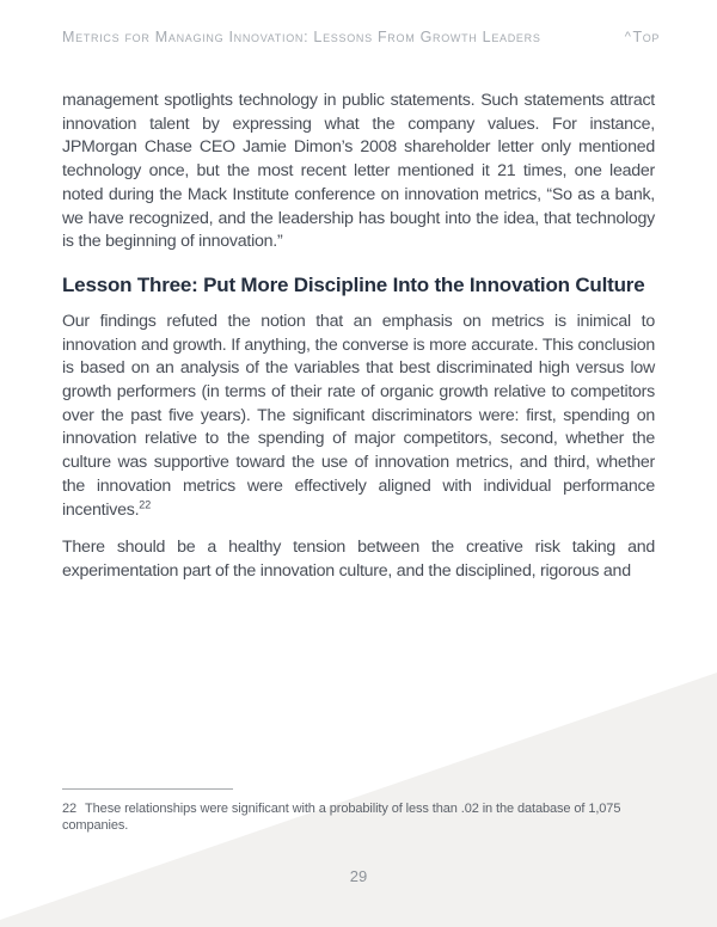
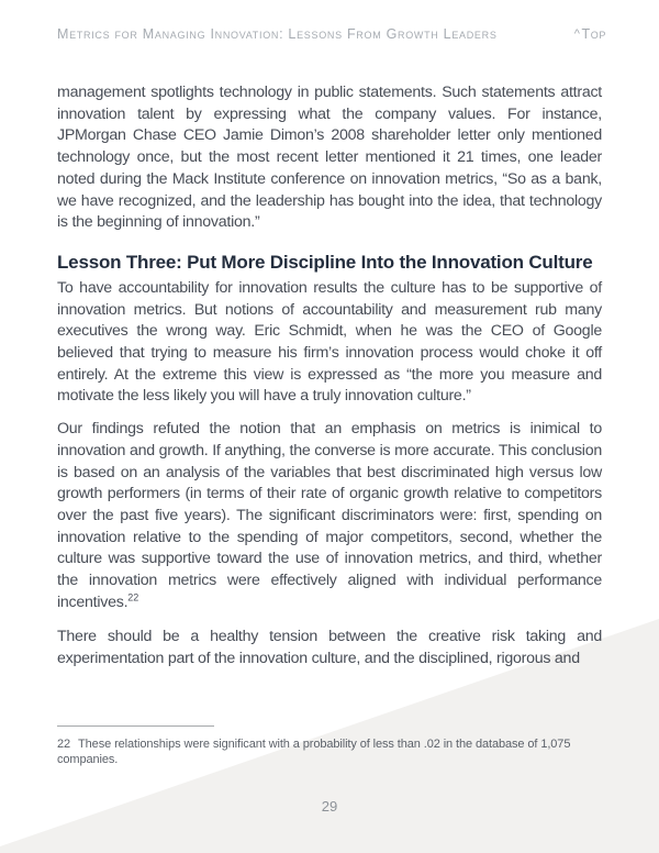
  Metrics for Managing Innovation: Lessons From Growth Leaders
  ^Top
  management spotlights technology in public statements. Such statements attract innovation talent by expressing what the company values. For instance, JPMorgan Chase CEO Jamie Dimon’s 2008 shareholder letter only mentioned technology once, but the most recent letter mentioned it 21 times, one leader noted during the Mack Institute conference on innovation metrics, “So as a bank, we have recognized, and the leadership has bought into the idea, that technology is the beginning of innovation.”
  Lesson Three: Put More Discipline Into the Innovation Culture
+ To have accountability for innovation results the culture has to be supportive of innovation metrics. But notions of accountability and measurement rub many executives the wrong way. Eric Schmidt, when he was the CEO of Google believed that trying to measure his firm’s innovation process would choke it off entirely. At the extreme this view is expressed as “the more you measure and motivate the less likely you will have a truly innovation culture.”
  Our findings refuted the notion that an emphasis on metrics is inimical to innovation and growth. If anything, the converse is more accurate. This conclusion is based on an analysis of the variables that best discriminated high versus low growth performers (in terms of their rate of organic growth relative to competitors over the past five years). The significant discriminators were: first, spending on innovation relative to the spending of major competitors, second, whether the culture was supportive toward the use of innovation metrics, and third, whether the innovation metrics were effectively aligned with individual performance incentives.22
  There should be a healthy tension between the creative risk taking and experimentation part of the innovation culture, and the disciplined, rigorous and
  22 These relationships were significant with a probability of less than .02 in the database of 1,075 companies.
  29
